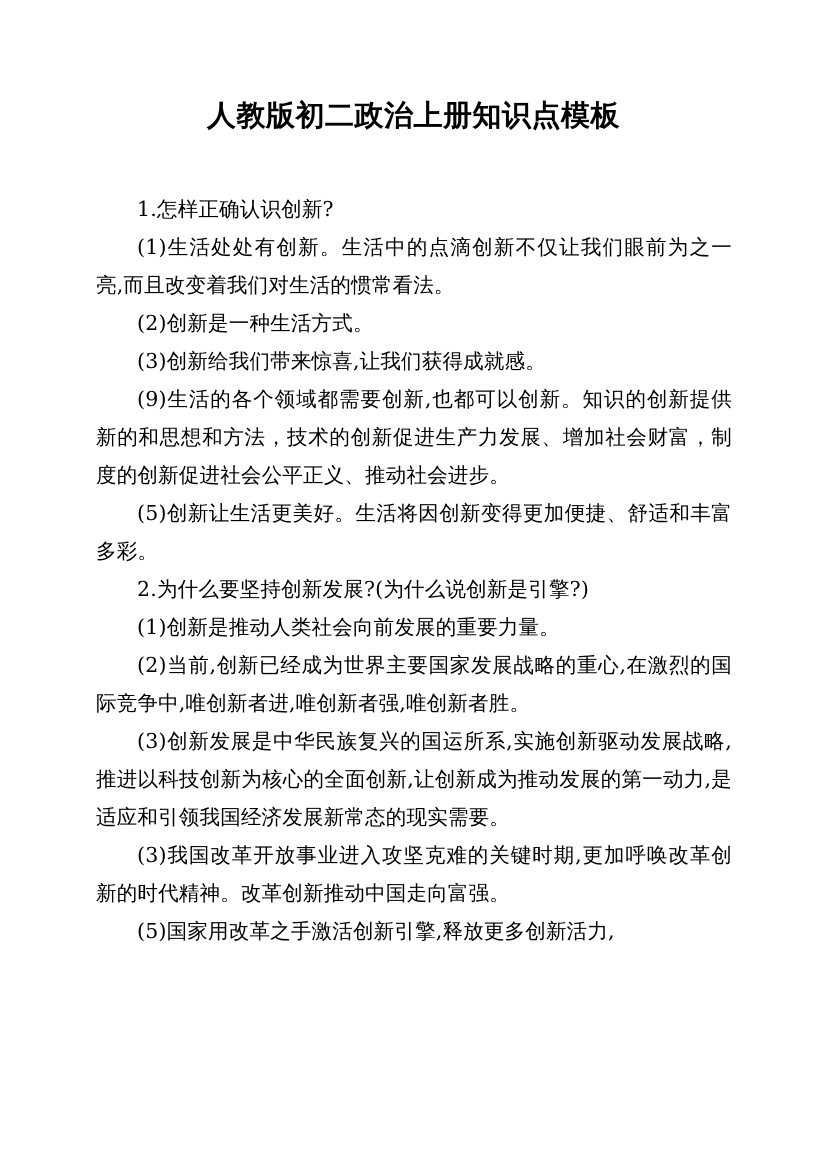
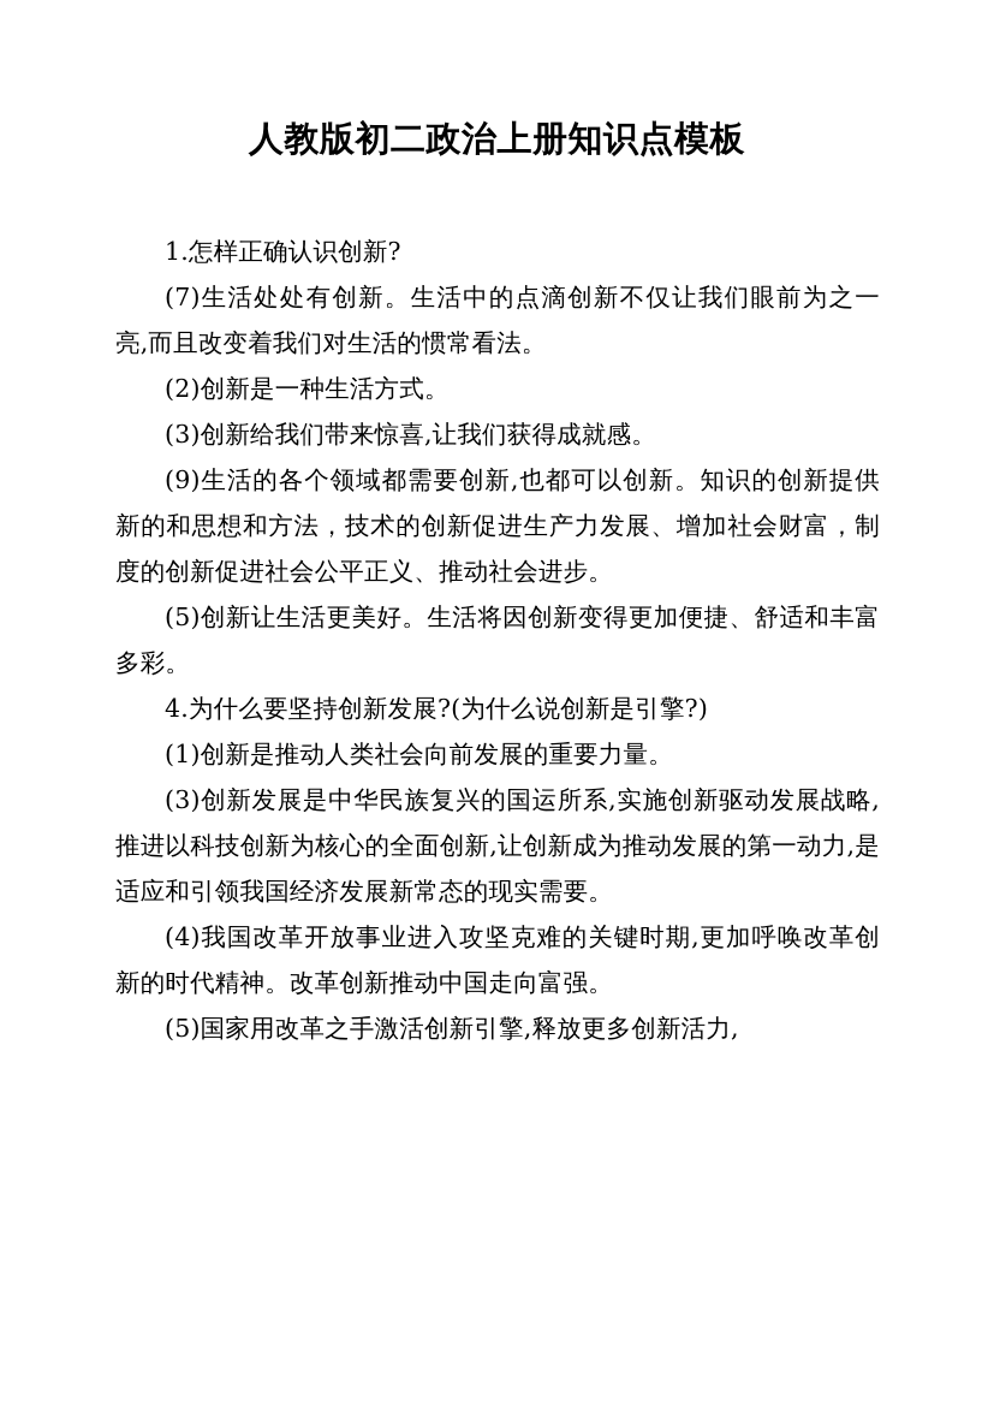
  人教版初二政治上册知识点模板
  1.怎样正确认识创新?
- (1)生活处处有创新。生活中的点滴创新不仅让我们眼前为之一亮,而且改变着我们对生活的惯常看法。
+ (7)生活处处有创新。生活中的点滴创新不仅让我们眼前为之一亮,而且改变着我们对生活的惯常看法。
  (2)创新是一种生活方式。
  (3)创新给我们带来惊喜,让我们获得成就感。
  (9)生活的各个领域都需要创新,也都可以创新。知识的创新提供新的和思想和方法，技术的创新促进生产力发展、增加社会财富，制度的创新促进社会公平正义、推动社会进步。
  (5)创新让生活更美好。生活将因创新变得更加便捷、舒适和丰富多彩。
- 2.为什么要坚持创新发展?(为什么说创新是引擎?)
+ 4.为什么要坚持创新发展?(为什么说创新是引擎?)
  (1)创新是推动人类社会向前发展的重要力量。
- (2)当前,创新已经成为世界主要国家发展战略的重心,在激烈的国际竞争中,唯创新者进,唯创新者强,唯创新者胜。
  (3)创新发展是中华民族复兴的国运所系,实施创新驱动发展战略,推进以科技创新为核心的全面创新,让创新成为推动发展的第一动力,是适应和引领我国经济发展新常态的现实需要。
- (3)我国改革开放事业进入攻坚克难的关键时期,更加呼唤改革创新的时代精神。改革创新推动中国走向富强。
+ (4)我国改革开放事业进入攻坚克难的关键时期,更加呼唤改革创新的时代精神。改革创新推动中国走向富强。
  (5)国家用改革之手激活创新引擎,释放更多创新活力,
